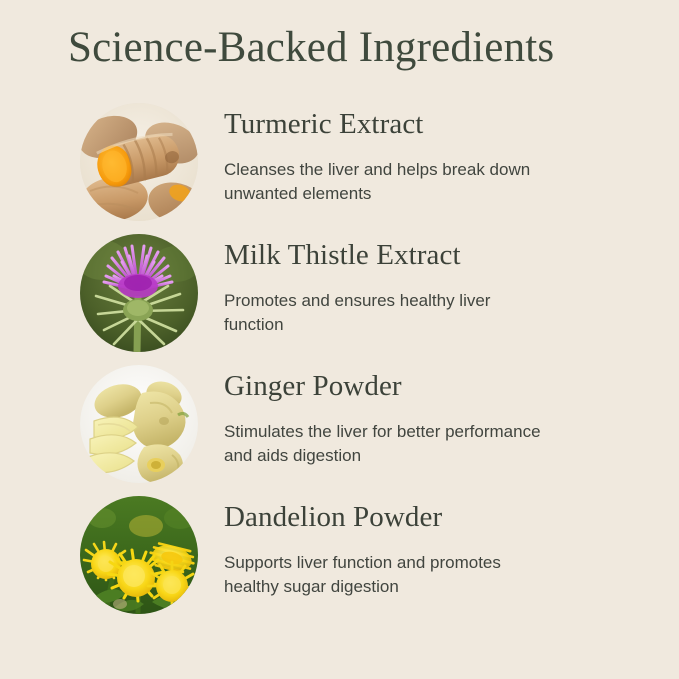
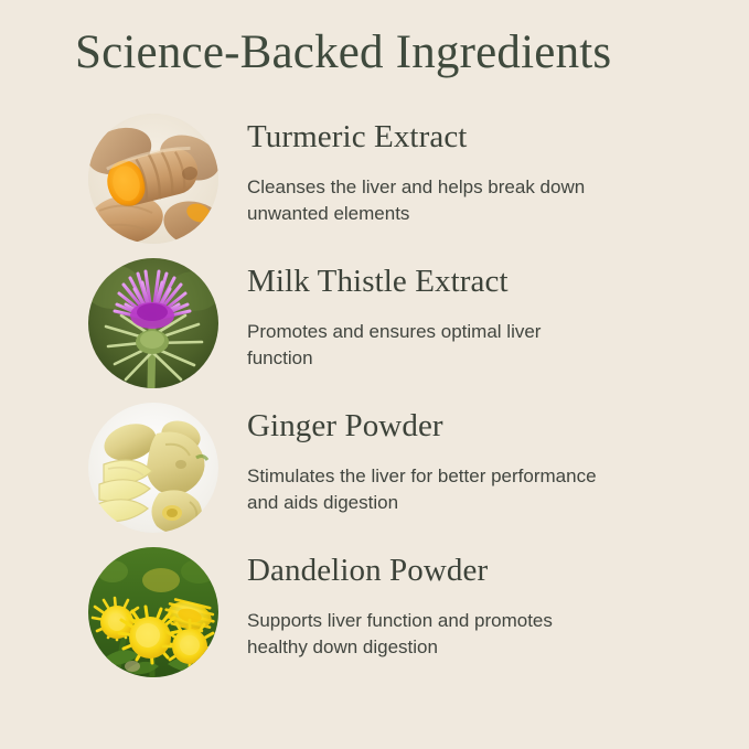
  Science-Backed Ingredients
  Turmeric Extract
  Cleanses the liver and helps break down unwanted elements
  Milk Thistle Extract
- Promotes and ensures healthy liver function
+ Promotes and ensures optimal liver function
  Ginger Powder
  Stimulates the liver for better performance and aids digestion
  Dandelion Powder
- Supports liver function and promotes healthy sugar digestion
+ Supports liver function and promotes healthy down digestion
